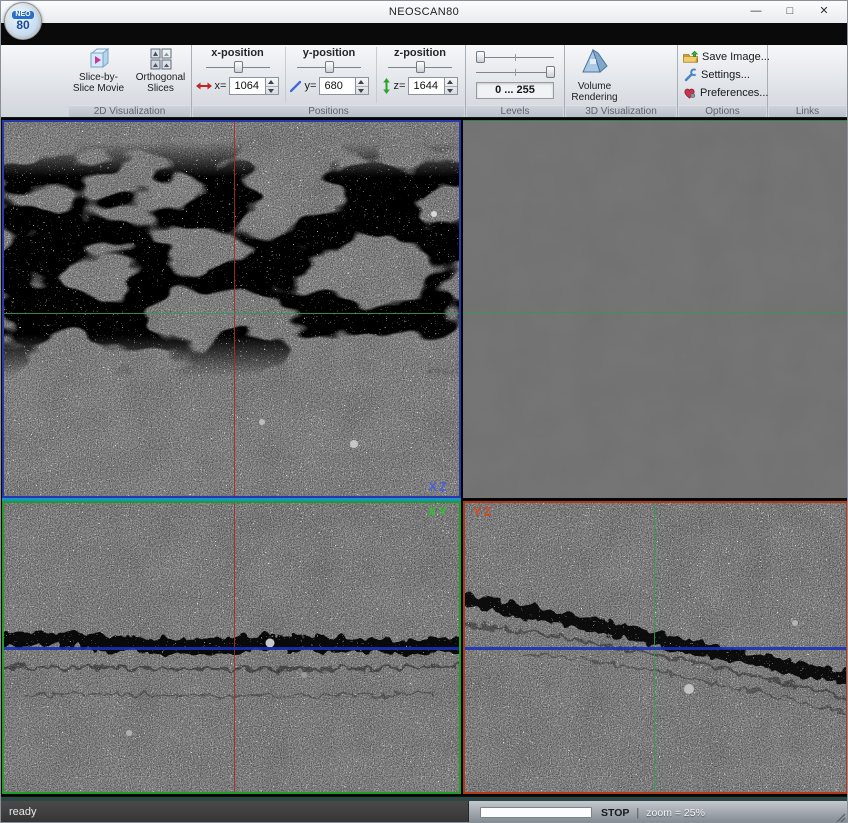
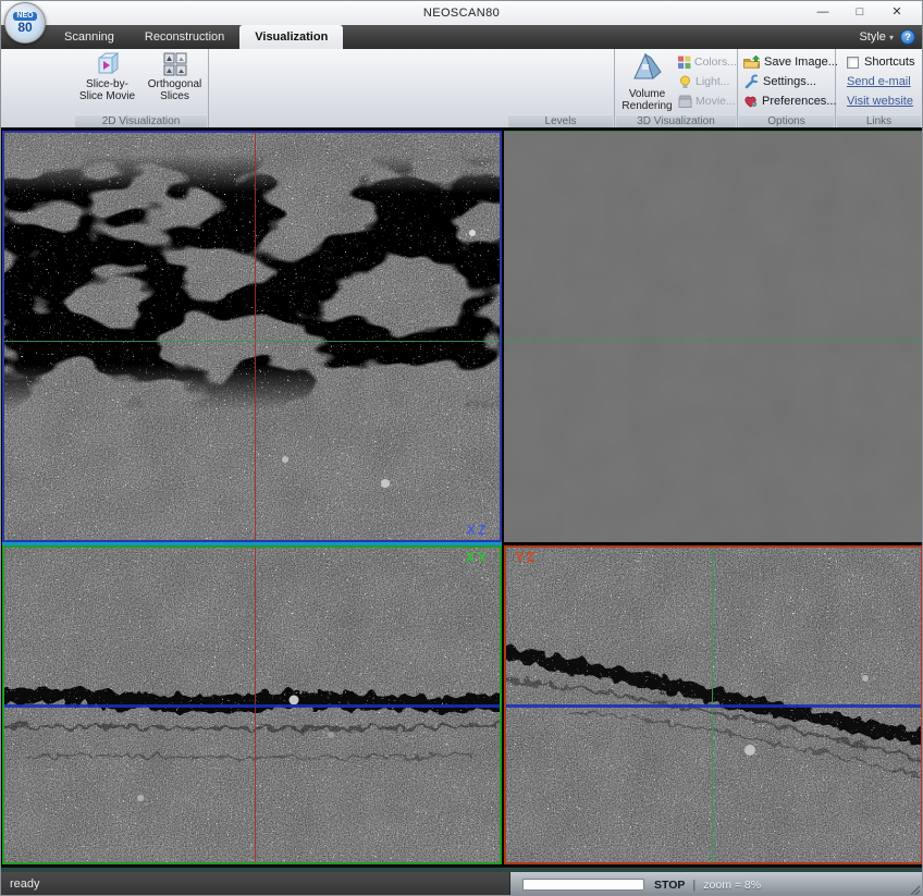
  NEOSCAN80
  —
  □
  ✕
  80
+ Scanning
+ Reconstruction
+ Visualization
+ Style ▾
+ ?
  Slice-by-Slice Movie
  Orthogonal Slices
  2D Visualization
- x-position
- x=
- 1064
- y-position
- y=
- 680
- z-position
- z=
- 1644
- Positions
- 0 ... 255
  Levels
  Volume Rendering
+ Colors...
+ Light...
+ Movie...
  3D Visualization
  Save Image...
  Settings...
  Preferences...
  Options
+ Shortcuts
+ Send e-mail
+ Visit website
  Links
  XZ
  XY
  YZ
  ready
  STOP
  |
- zoom = 25%
+ zoom = 8%
